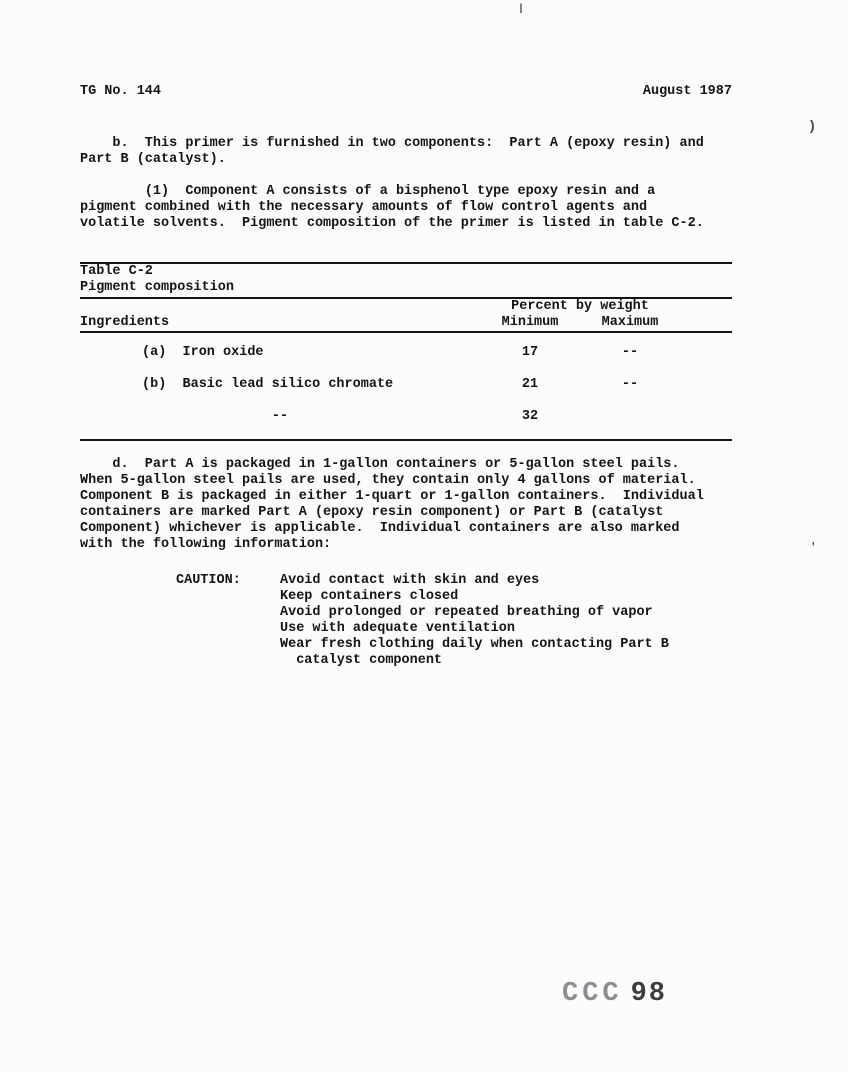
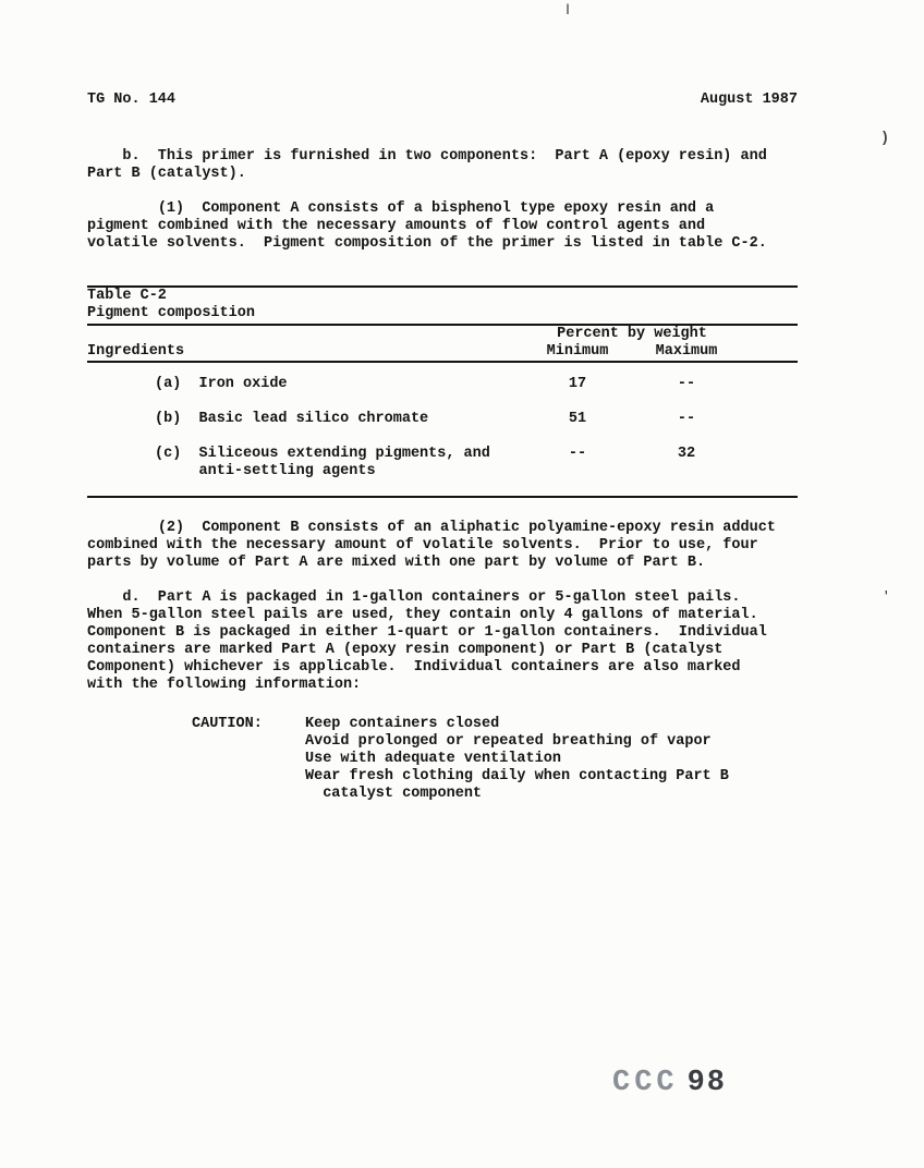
  TG No. 144
  August 1987
  b. This primer is furnished in two components: Part A (epoxy resin) and
  Part B (catalyst).
  (1) Component A consists of a bisphenol type epoxy resin and a
  pigment combined with the necessary amounts of flow control agents and
  volatile solvents. Pigment composition of the primer is listed in table C-2.
  Table C-2
  Pigment composition
  Percent by weight
  Ingredients
  Minimum
  Maximum
  (a) Iron oxide
  17
  --
  (b) Basic lead silico chromate
- 21
+ 51
  --
+ (c) Siliceous extending pigments, and
+ anti-settling agents
  --
  32
+ (2) Component B consists of an aliphatic polyamine-epoxy resin adduct
+ combined with the necessary amount of volatile solvents. Prior to use, four
+ parts by volume of Part A are mixed with one part by volume of Part B.
  d. Part A is packaged in 1-gallon containers or 5-gallon steel pails.
  When 5-gallon steel pails are used, they contain only 4 gallons of material.
  Component B is packaged in either 1-quart or 1-gallon containers. Individual
  containers are marked Part A (epoxy resin component) or Part B (catalyst
  Component) whichever is applicable. Individual containers are also marked
  with the following information:
  CAUTION:
- Avoid contact with skin and eyes
  Keep containers closed
  Avoid prolonged or repeated breathing of vapor
  Use with adequate ventilation
  Wear fresh clothing daily when contacting Part B
  catalyst component
  CCC 98
  )
  '
  |
